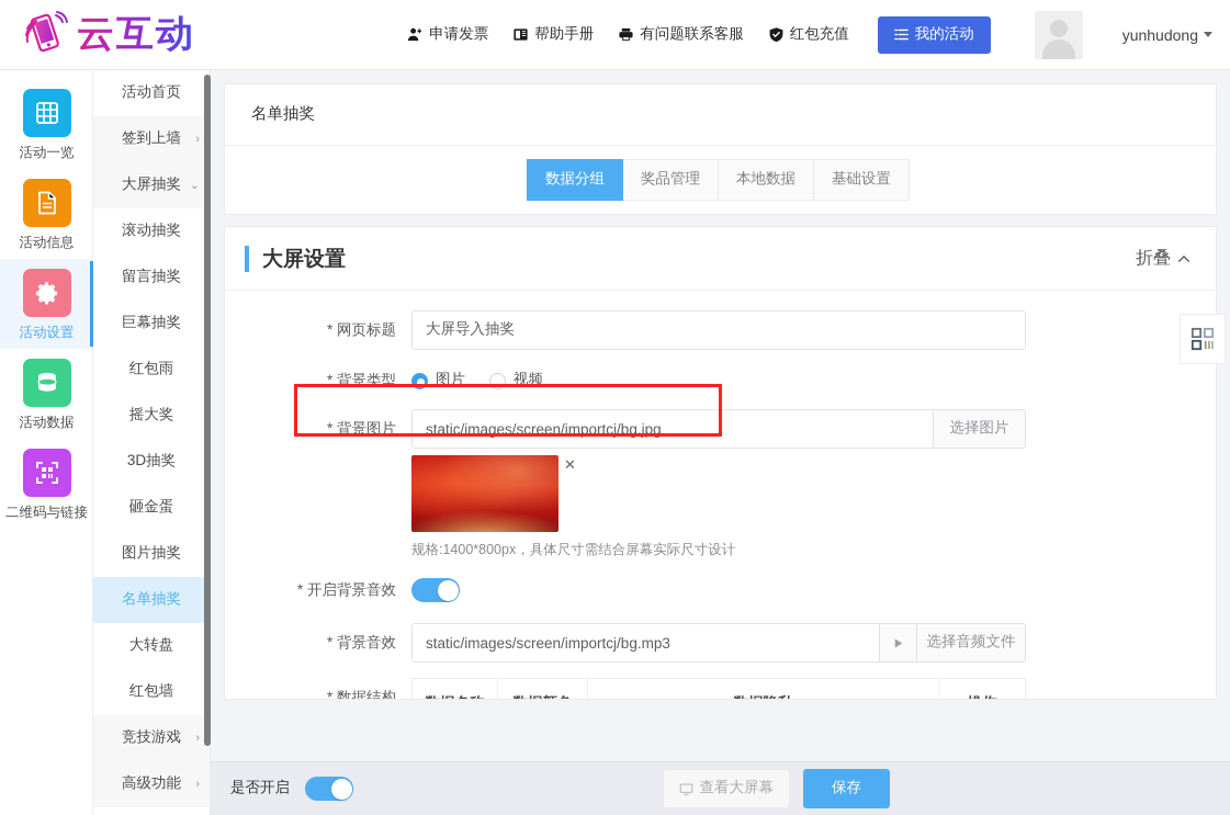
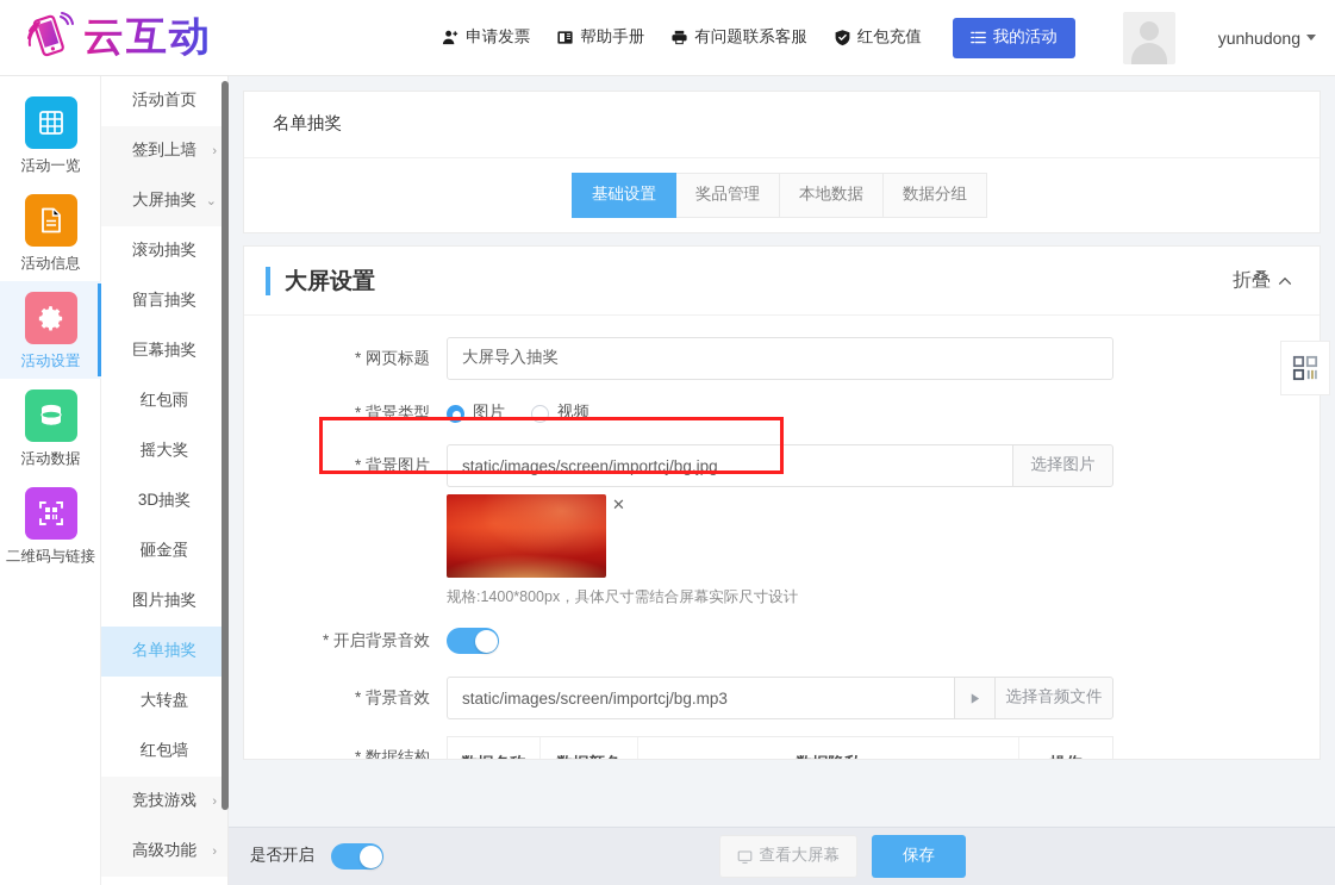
  云互动
  申请发票
  帮助手册
  有问题联系客服
  红包充值
  我的活动
  yunhudong
  活动一览
  活动信息
  活动设置
  活动数据
  二维码与链接
  活动首页
  签到上墙
  ›
  大屏抽奖
  ⌄
  滚动抽奖
  留言抽奖
  巨幕抽奖
  红包雨
  摇大奖
  3D抽奖
  砸金蛋
  图片抽奖
  名单抽奖
  大转盘
  红包墙
  竞技游戏
  ›
  高级功能
  ›
  名单抽奖
- 数据分组
+ 基础设置
  奖品管理
  本地数据
- 基础设置
+ 数据分组
  大屏设置
  折叠
  * 网页标题
  大屏导入抽奖
  * 背景类型
  图片
  视频
  * 背景图片
  static/images/screen/importcj/bg.jpg
  选择图片
  ✕
  规格:1400*800px，具体尺寸需结合屏幕实际尺寸设计
  * 开启背景音效
  * 背景音效
  static/images/screen/importcj/bg.mp3
  选择音频文件
  * 数据结构
  是否开启
  查看大屏幕
  保存
